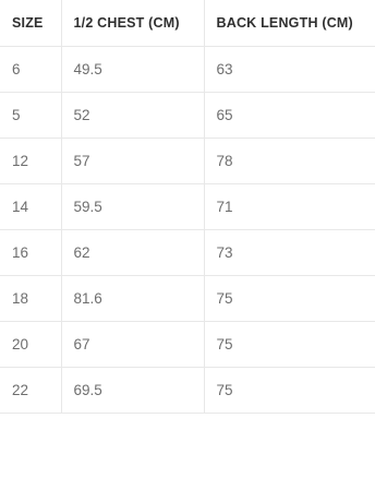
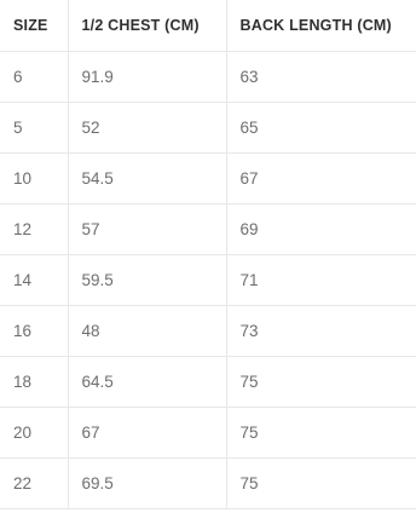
  SIZE	1/2 CHEST (CM)	BACK LENGTH (CM)
- 6	49.5	63
+ 6	91.9	63
  5	52	65
+ 10	54.5	67
- 12	57	78
+ 12	57	69
  14	59.5	71
- 16	62	73
+ 16	48	73
- 18	81.6	75
+ 18	64.5	75
  20	67	75
  22	69.5	75
